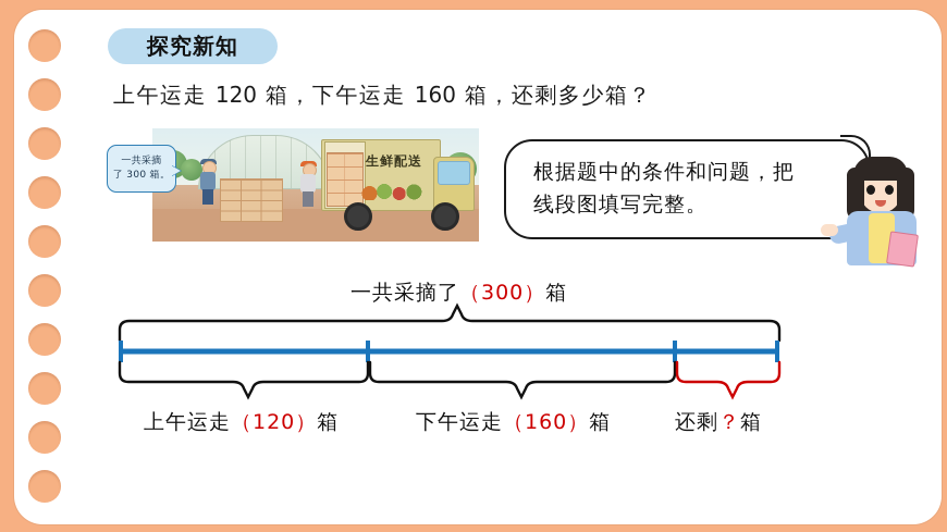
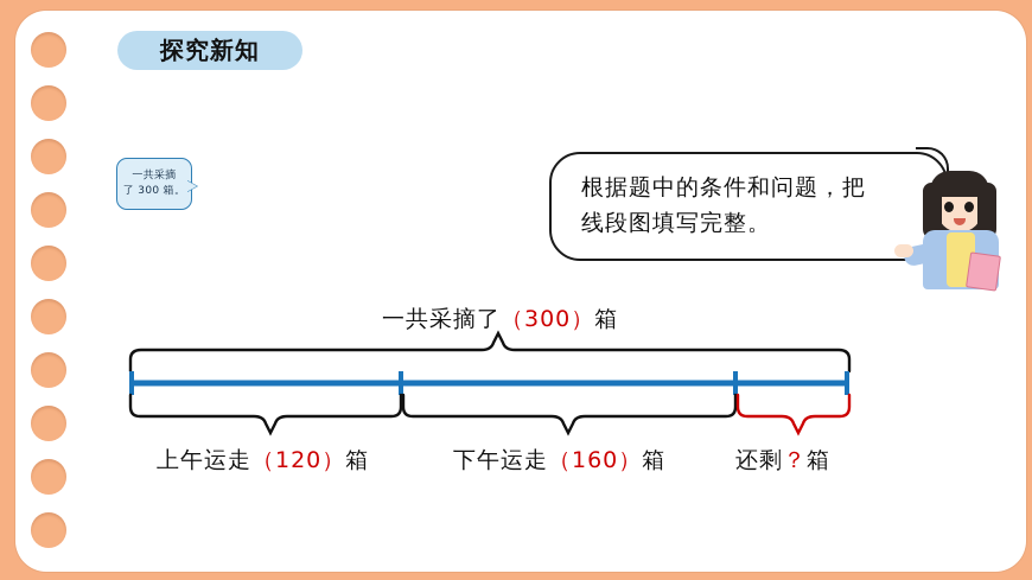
  探究新知
- 上午运走 120 箱，下午运走 160 箱，还剩多少箱？
- 生鲜配送
  一共采摘
  了 300 箱。
  根据题中的条件和问题，把
  线段图填写完整。
  一共采摘了（300）箱
  上午运走（120）箱
  下午运走（160）箱
  还剩？箱
